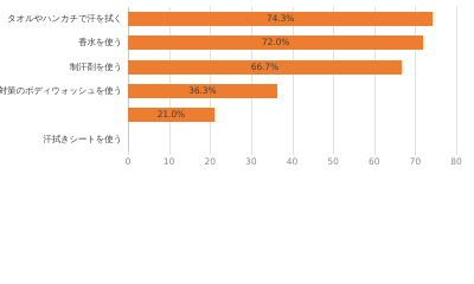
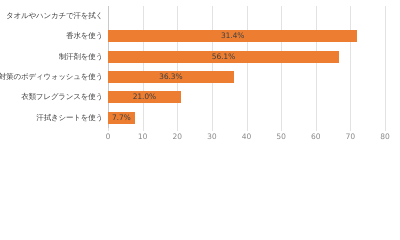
  タオルやハンカチで汗を拭く
  香水を使う
  制汗剤を使う
  対策のボディウォッシュを使う
+ 衣類フレグランスを使う
  汗拭きシートを使う
- 74.3%
- 72.0%
+ 31.4%
- 66.7%
+ 56.1%
  36.3%
  21.0%
+ 7.7%
  0
  10
  20
  30
  40
  50
  60
  70
  80
